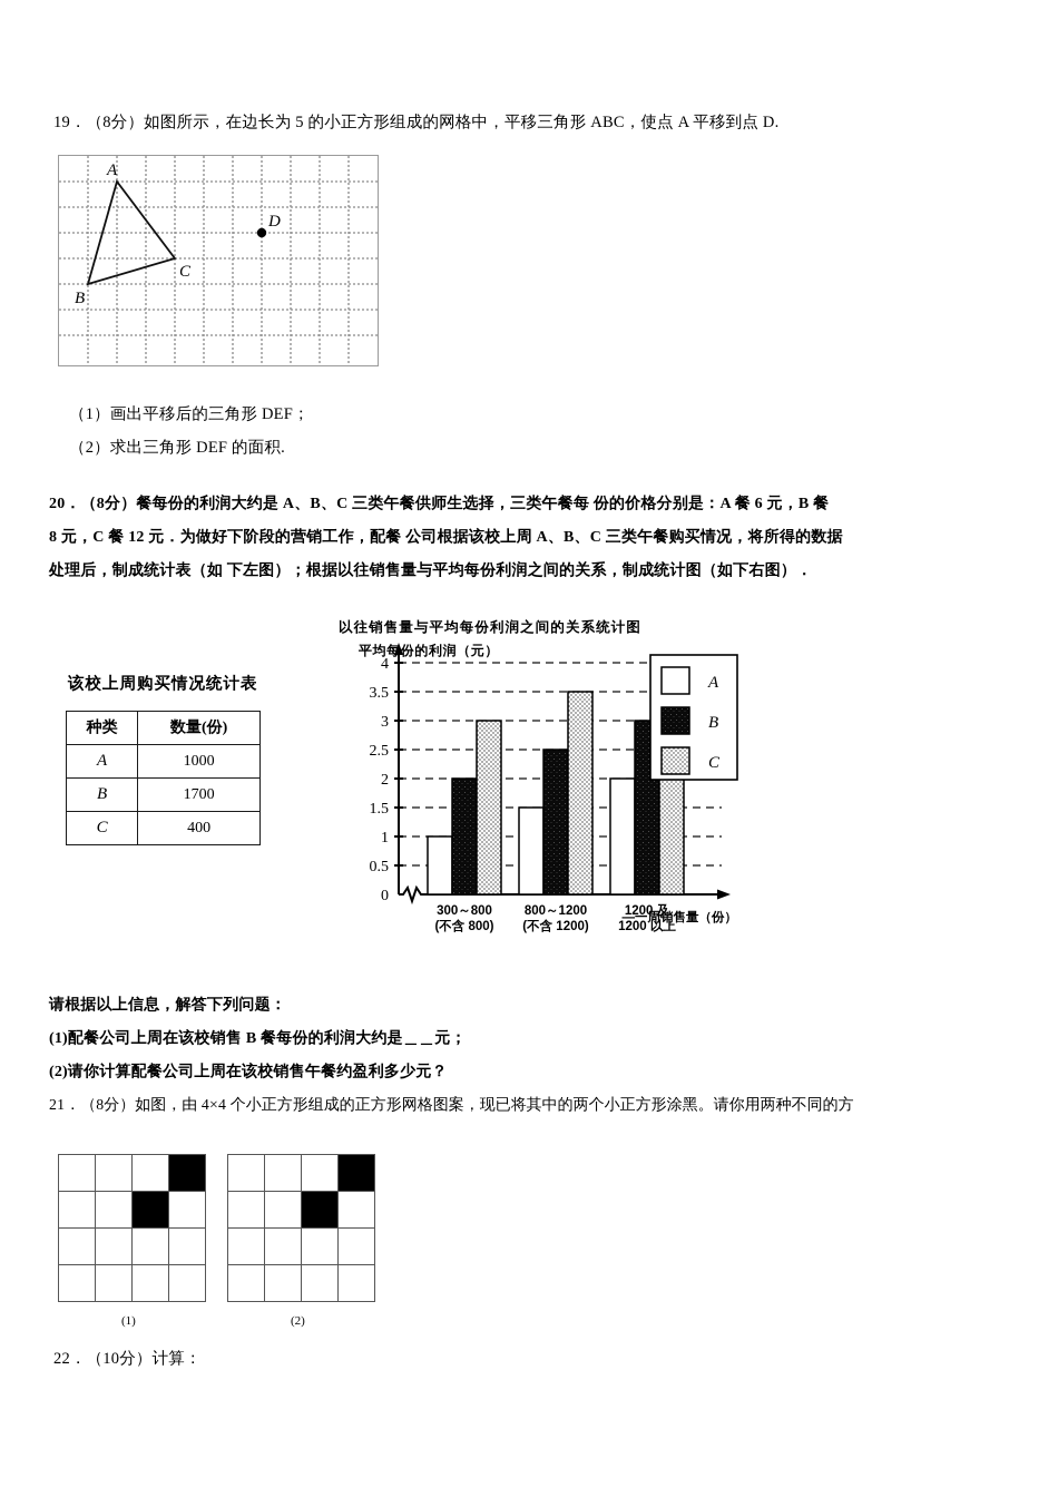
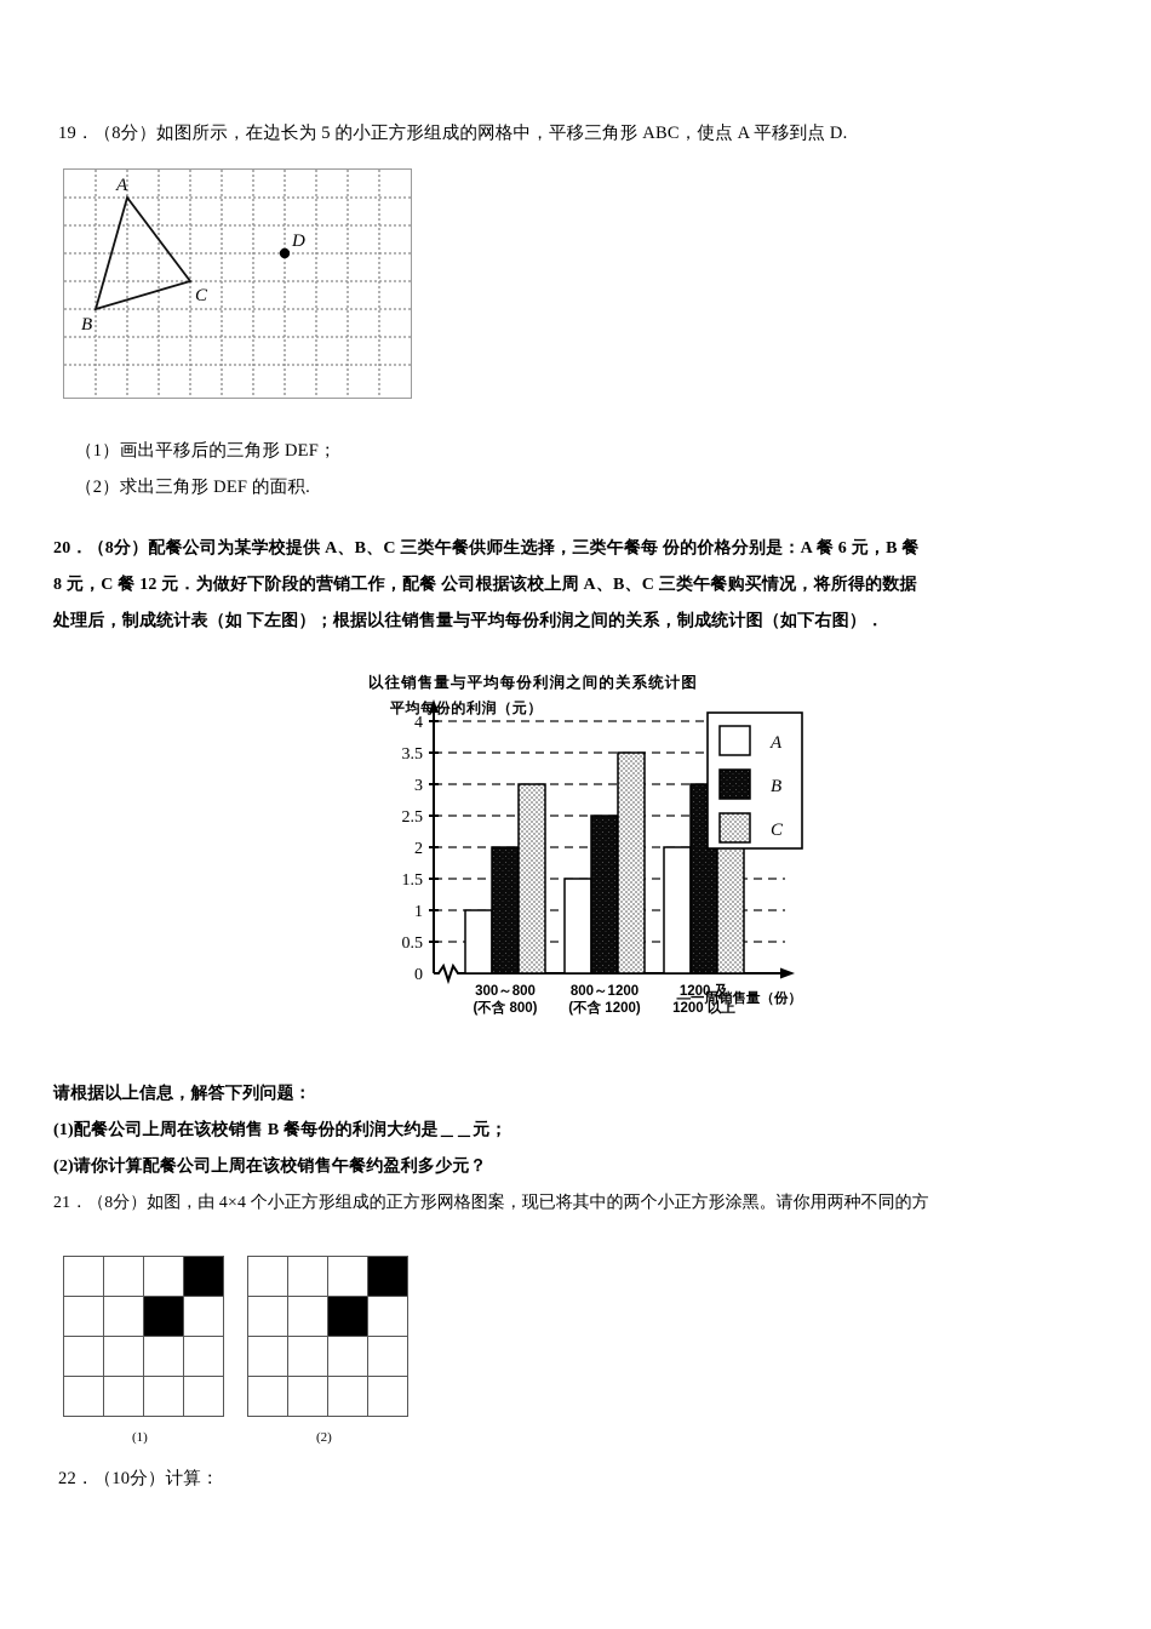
  19．（8分）如图所示，在边长为 5 的小正方形组成的网格中，平移三角形 ABC，使点 A 平移到点 D.
  A
  B
  C
  D
  （1）画出平移后的三角形 DEF；
  （2）求出三角形 DEF 的面积.
- 20．（8分）餐每份的利润大约是 A、B、C 三类午餐供师生选择，三类午餐每 份的价格分别是：A 餐 6 元，B 餐
+ 20．（8分）配餐公司为某学校提供 A、B、C 三类午餐供师生选择，三类午餐每 份的价格分别是：A 餐 6 元，B 餐
  8 元，C 餐 12 元．为做好下阶段的营销工作，配餐 公司根据该校上周 A、B、C 三类午餐购买情况，将所得的数据
  处理后，制成统计表（如 下左图）；根据以往销售量与平均每份利润之间的关系，制成统计图（如下右图）．
- 该校上周购买情况统计表
- 种类	数量(份)
- A	1000
- B	1700
- C	400
  以往销售量与平均每份利润之间的关系统计图
  平均每份的利润（元）
  0
  0.5
  1
  1.5
  2
  2.5
  3
  3.5
  4
  300～800
  (不含 800)
  800～1200
  (不含 1200)
  1200 及
  1200 以上
  —一周销售量（份）
  A
  B
  C
  请根据以上信息，解答下列问题：
  (1)配餐公司上周在该校销售 B 餐每份的利润大约是＿＿元；
  (2)请你计算配餐公司上周在该校销售午餐约盈利多少元？
  21．（8分）如图，由 4×4 个小正方形组成的正方形网格图案，现已将其中的两个小正方形涂黑。请你用两种不同的方
  (1)
  (2)
  22．（10分）计算：
